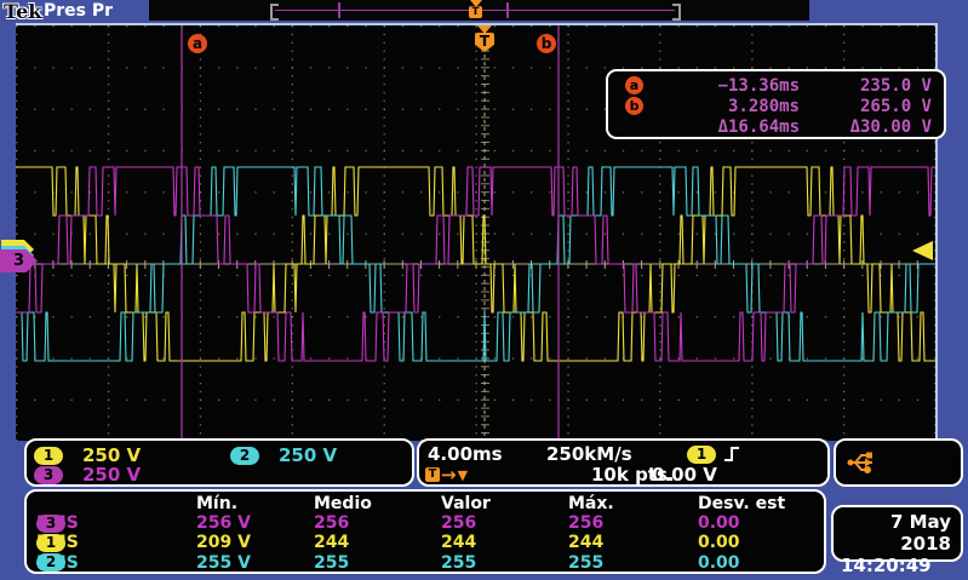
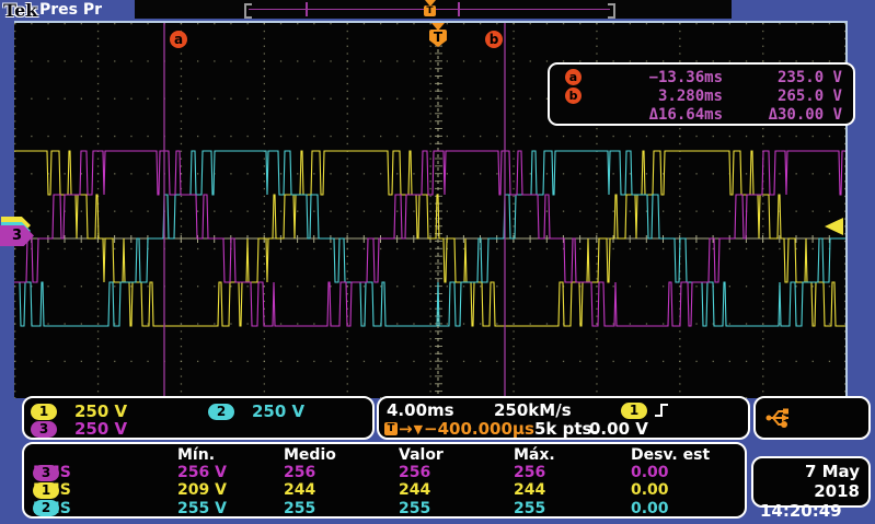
  Tek
  Pres Pr
  T
  a
  b
  T
  a
  −13.36ms
  235.0 V
  b
  3.280ms
  265.0 V
  Δ16.64ms
  Δ30.00 V
  3
  1
  250 V
  2
  250 V
  3
  250 V
  4.00ms
  250kM/s
  1
  T
  →
  ▼
+ −400.000µs
- 10k pts.
+ 5k pts.
  0.00 V
  Mín.
  Medio
  Valor
  Máx.
  Desv. est
  3
  256 V
  256
  256
  256
  0.00
  1
  209 V
  244
  244
  244
  0.00
  2
  255 V
  255
  255
  255
  0.00
  7 May 2018
  14:20:49
